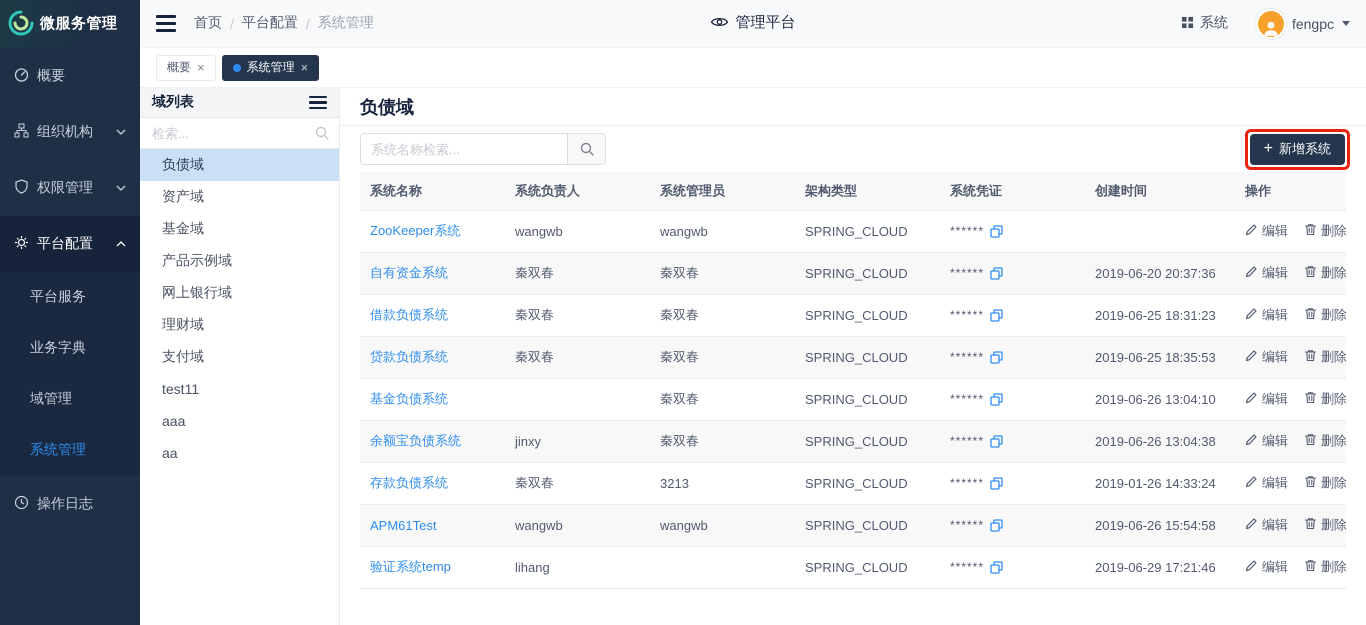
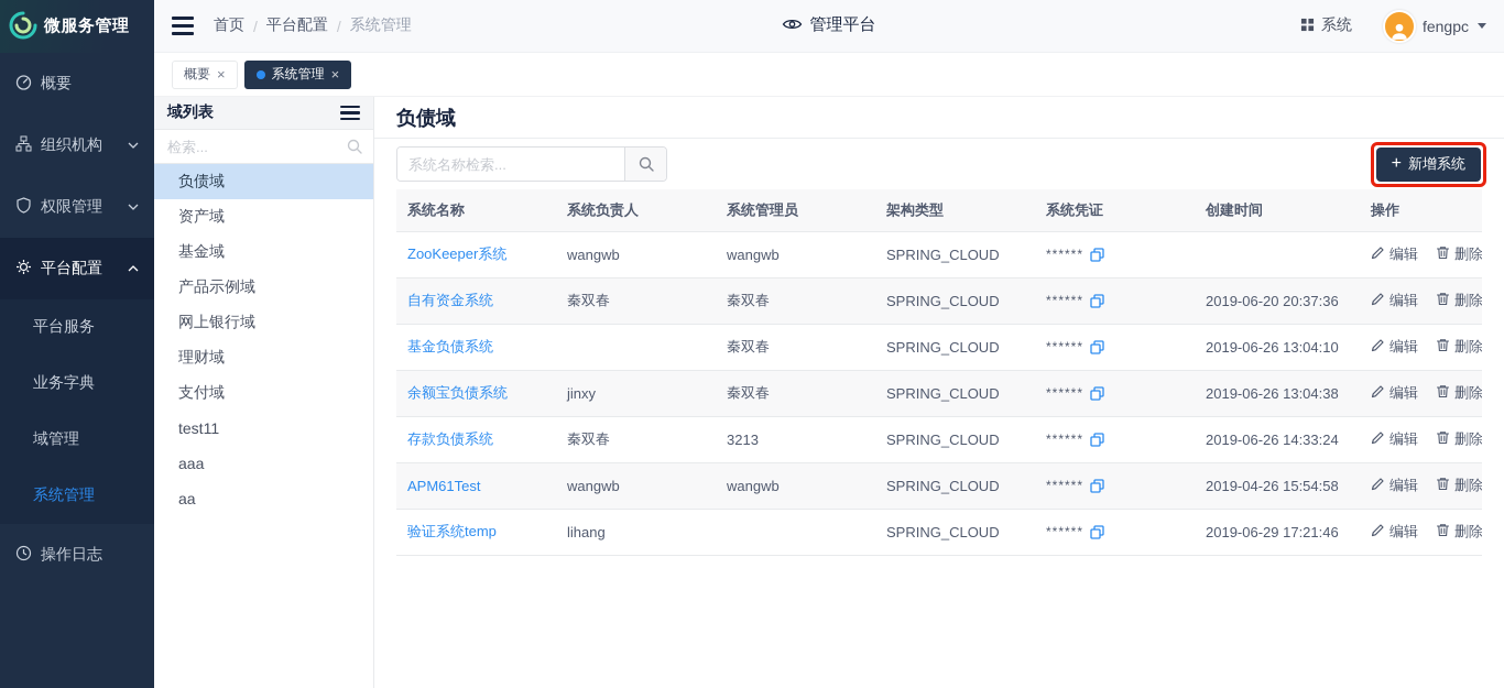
  微服务管理
  概要
  组织机构
  权限管理
  平台配置
  平台服务
  业务字典
  域管理
  系统管理
  操作日志
  首页
  /
  平台配置
  /
  系统管理
  管理平台
  系统
  fengpc
  概要
  ×
  系统管理
  ×
  域列表
  检索...
  负债域
  资产域
  基金域
  产品示例域
  网上银行域
  理财域
  支付域
  test11
  aaa
  aa
  负债域
  系统名称检索...
  +
  新增系统
  系统名称	系统负责人	系统管理员	架构类型	系统凭证	创建时间	操作
  ZooKeeper系统	wangwb	wangwb	SPRING_CLOUD	******		编辑 删除
  自有资金系统	秦双春	秦双春	SPRING_CLOUD	******	2019-06-20 20:37:36	编辑 删除
- 借款负债系统	秦双春	秦双春	SPRING_CLOUD	******	2019-06-25 18:31:23	编辑 删除
- 贷款负债系统	秦双春	秦双春	SPRING_CLOUD	******	2019-06-25 18:35:53	编辑 删除
  基金负债系统		秦双春	SPRING_CLOUD	******	2019-06-26 13:04:10	编辑 删除
  余额宝负债系统	jinxy	秦双春	SPRING_CLOUD	******	2019-06-26 13:04:38	编辑 删除
- 存款负债系统	秦双春	3213	SPRING_CLOUD	******	2019-01-26 14:33:24	编辑 删除
+ 存款负债系统	秦双春	3213	SPRING_CLOUD	******	2019-06-26 14:33:24	编辑 删除
- APM61Test	wangwb	wangwb	SPRING_CLOUD	******	2019-06-26 15:54:58	编辑 删除
+ APM61Test	wangwb	wangwb	SPRING_CLOUD	******	2019-04-26 15:54:58	编辑 删除
  验证系统temp	lihang		SPRING_CLOUD	******	2019-06-29 17:21:46	编辑 删除
